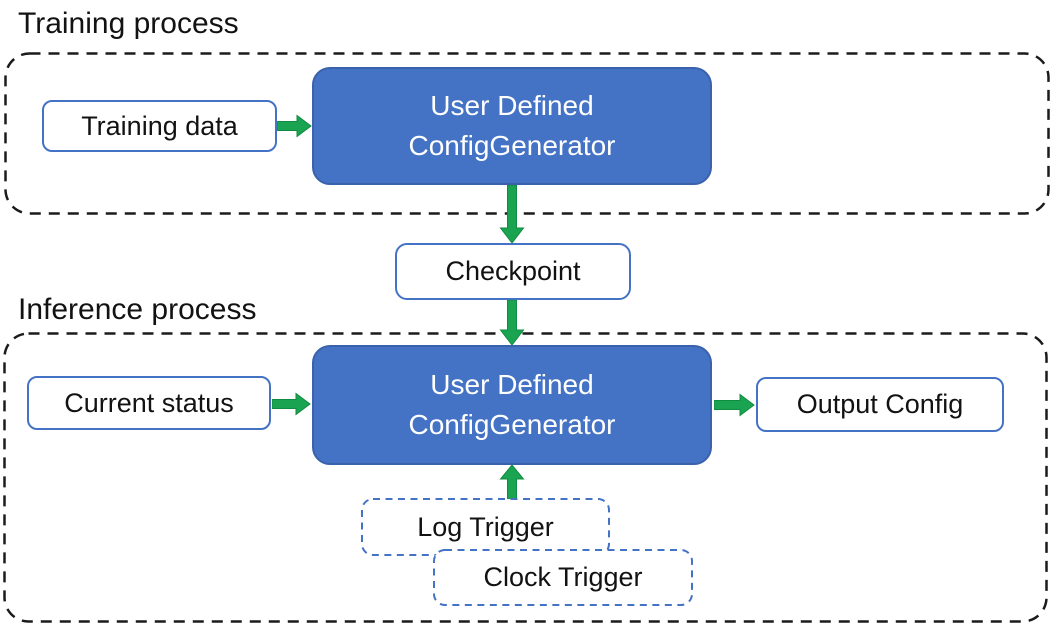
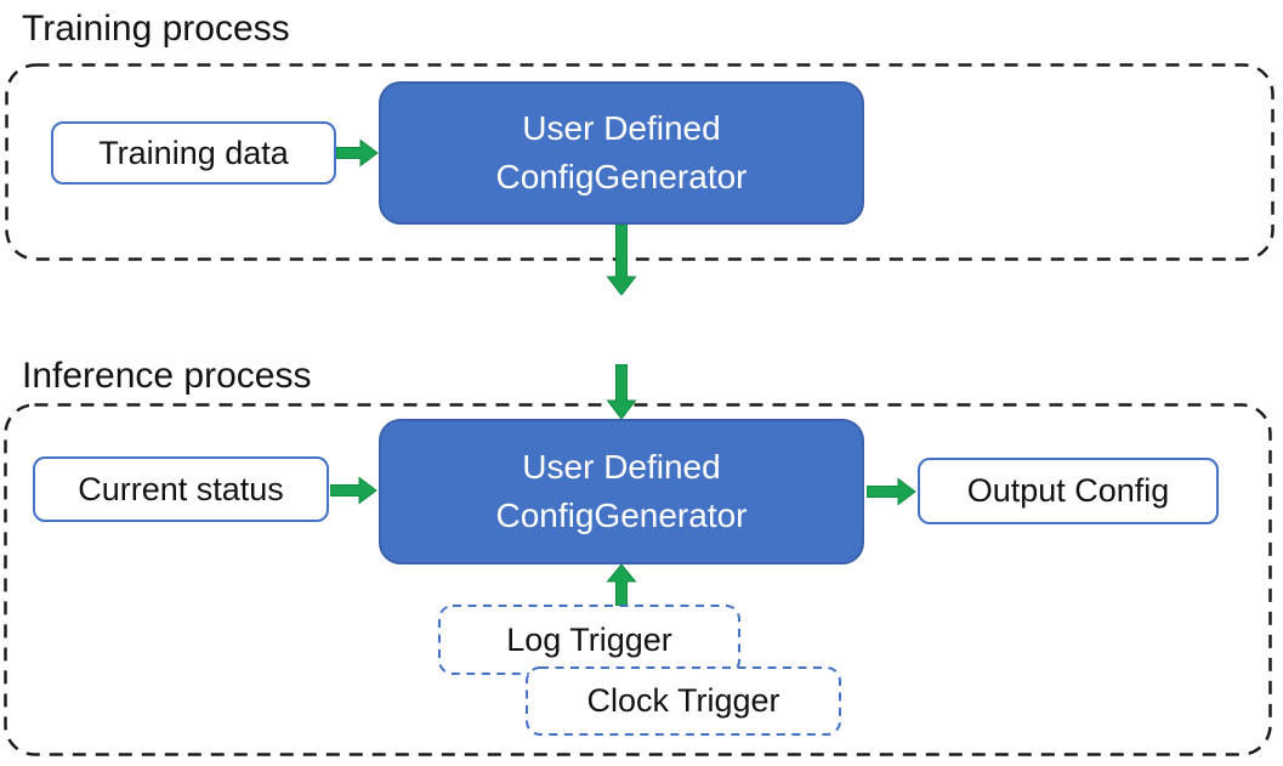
  Training process
  Inference process
  Training data
  User Defined
  ConfigGenerator
- Checkpoint
  Current status
  User Defined
  ConfigGenerator
  Output Config
  Log Trigger
  Clock Trigger
